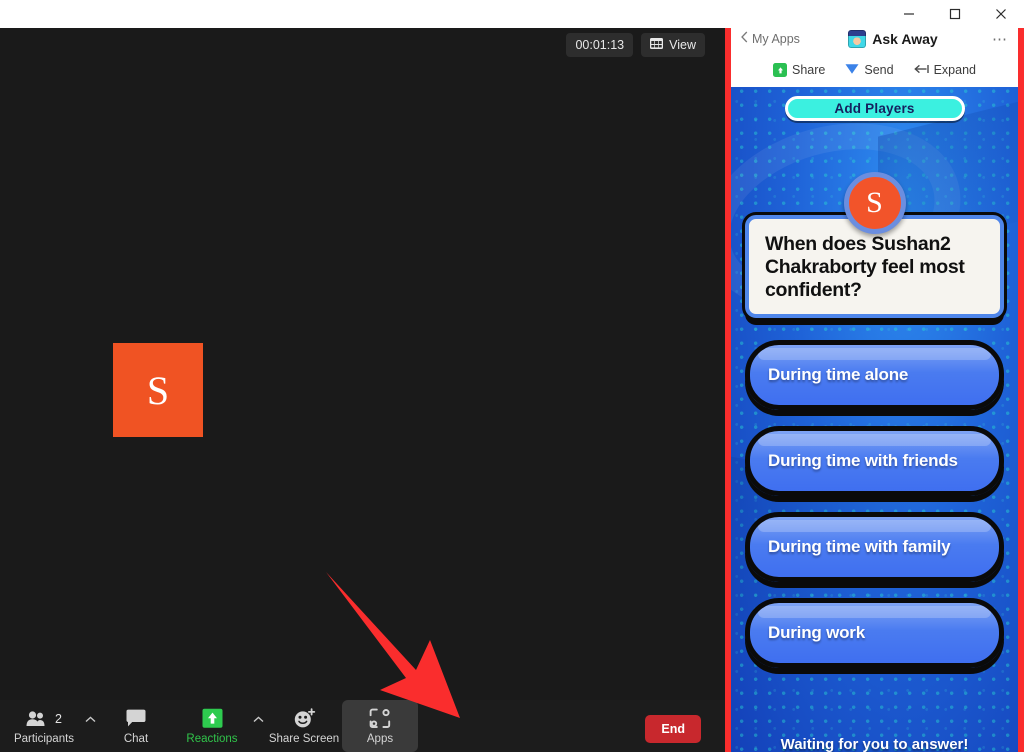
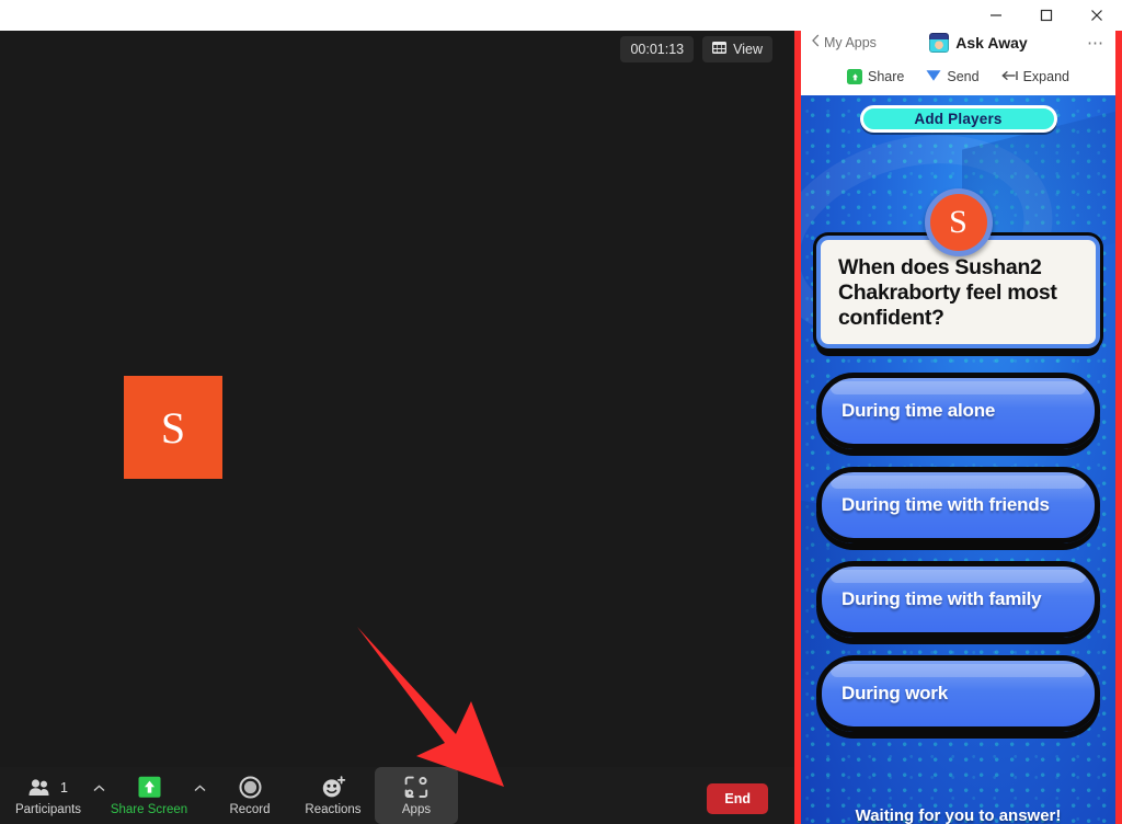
  00:01:13
  View
  S
- 2
+ 1
  Participants
- Chat
- Reactions
+ Share Screen
+ Record
- Share Screen
+ Reactions
  Apps
  End
  My Apps
  Ask Away
  ⋯
  Share
  Send
  Expand
  Add Players
  S
  When does Sushan2 Chakraborty feel most confident?
  During time alone
  During time with friends
  During time with family
  During work
  Waiting for you to answer!
